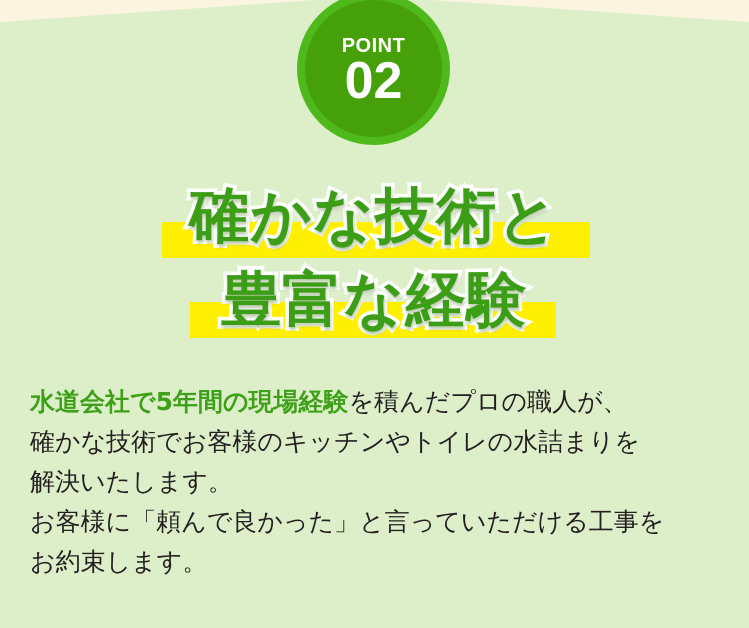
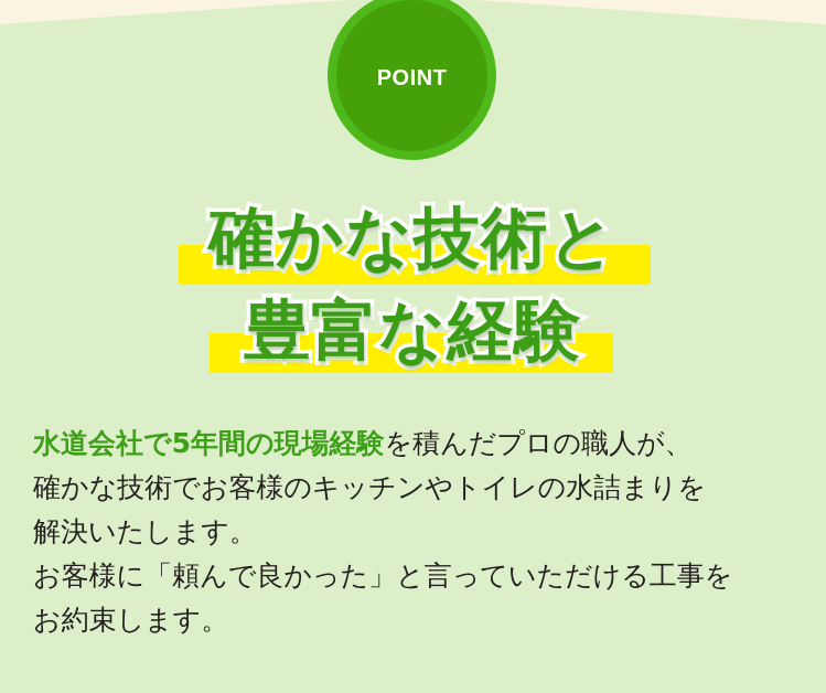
  POINT
- 02
  確かな技術と
  豊富な経験
  水道会社で5年間の現場経験を積んだプロの職人が、
  確かな技術でお客様のキッチンやトイレの水詰まりを
  解決いたします。
  お客様に「頼んで良かった」と言っていただける工事を
  お約束します。
